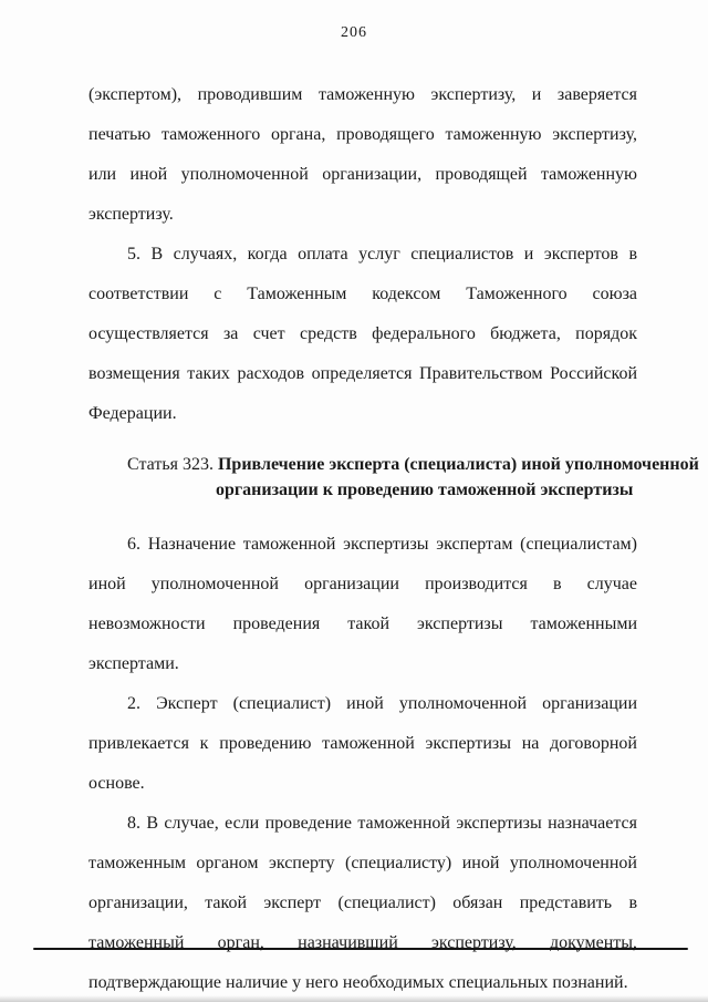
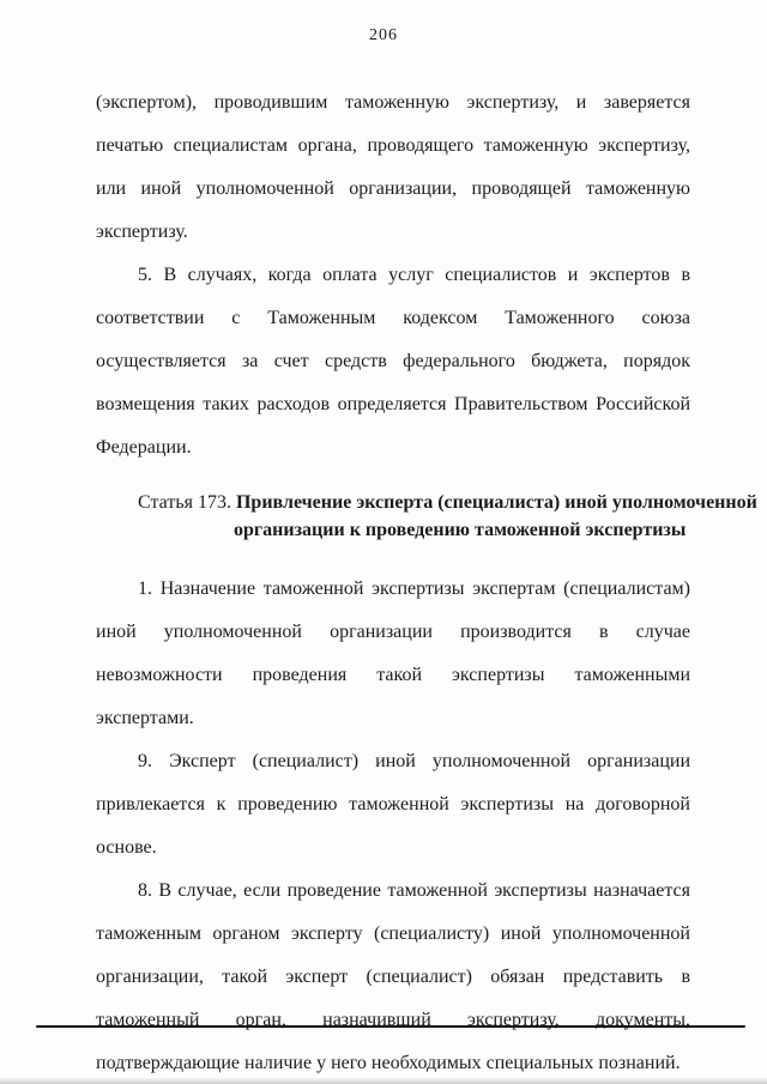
  206
- (экспертом), проводившим таможенную экспертизу, и заверяется печатью таможенного органа, проводящего таможенную экспертизу, или иной уполномоченной организации, проводящей таможенную экспертизу.
+ (экспертом), проводившим таможенную экспертизу, и заверяется печатью специалистам органа, проводящего таможенную экспертизу, или иной уполномоченной организации, проводящей таможенную экспертизу.
  5. В случаях, когда оплата услуг специалистов и экспертов в соответствии с Таможенным кодексом Таможенного союза осуществляется за счет средств федерального бюджета, порядок возмещения таких расходов определяется Правительством Российской Федерации.
- Статья 323. Привлечение эксперта (специалиста) иной уполномоченной организации к проведению таможенной экспертизы
+ Статья 173. Привлечение эксперта (специалиста) иной уполномоченной организации к проведению таможенной экспертизы
- 6. Назначение таможенной экспертизы экспертам (специалистам) иной уполномоченной организации производится в случае невозможности проведения такой экспертизы таможенными экспертами.
+ 1. Назначение таможенной экспертизы экспертам (специалистам) иной уполномоченной организации производится в случае невозможности проведения такой экспертизы таможенными экспертами.
- 2. Эксперт (специалист) иной уполномоченной организации привлекается к проведению таможенной экспертизы на договорной основе.
+ 9. Эксперт (специалист) иной уполномоченной организации привлекается к проведению таможенной экспертизы на договорной основе.
  8. В случае, если проведение таможенной экспертизы назначается таможенным органом эксперту (специалисту) иной уполномоченной организации, такой эксперт (специалист) обязан представить в таможенный орган, назначивший экспертизу, документы, подтверждающие наличие у него необходимых специальных познаний.
